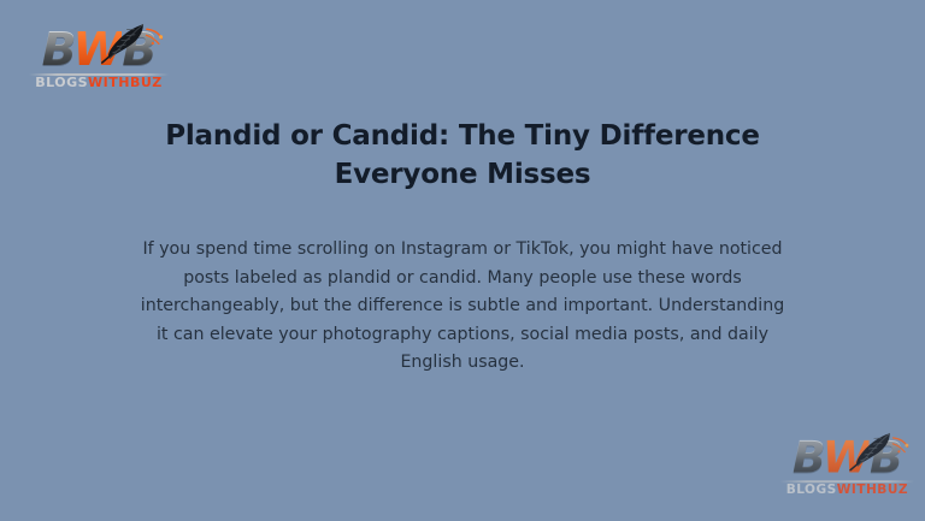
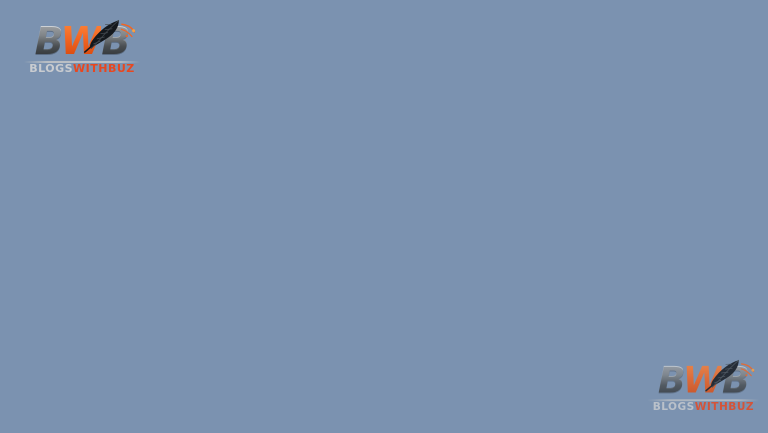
  BWB
  BLOGSWITHBUZ
- Plandid or Candid: The Tiny Difference Everyone Misses
- If you spend time scrolling on Instagram or TikTok, you might have noticed posts labeled as plandid or candid. Many people use these words interchangeably, but the difference is subtle and important. Understanding it can elevate your photography captions, social media posts, and daily English usage.
  BWB
  BLOGSWITHBUZ
